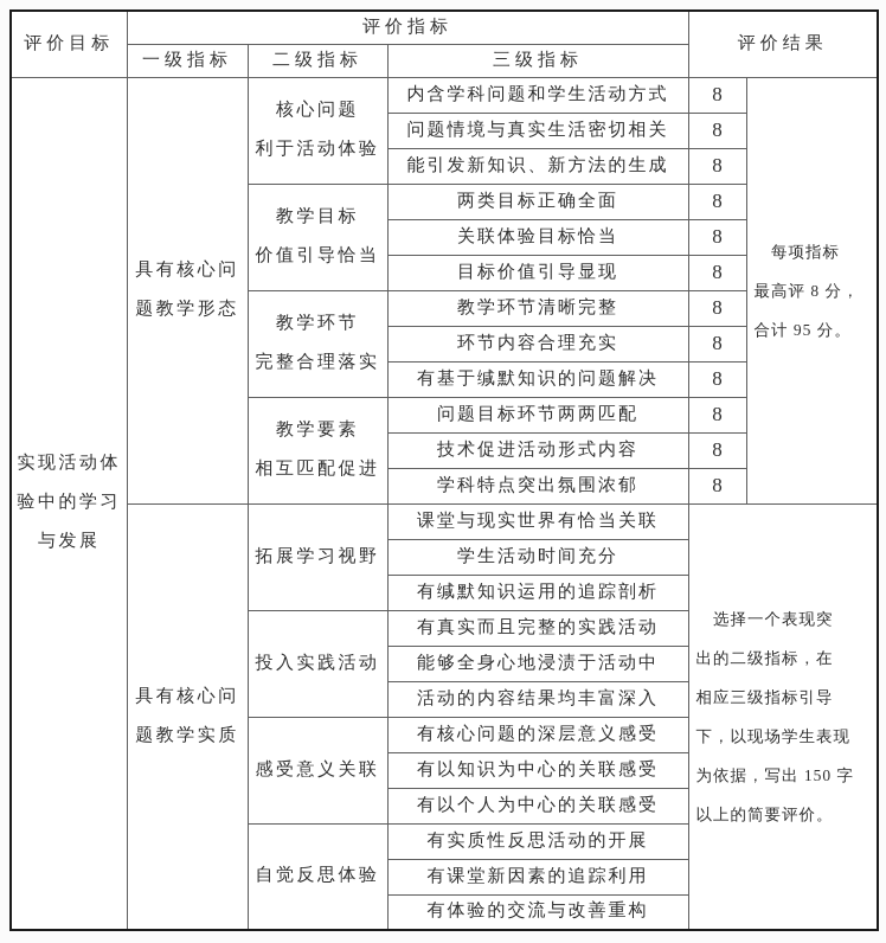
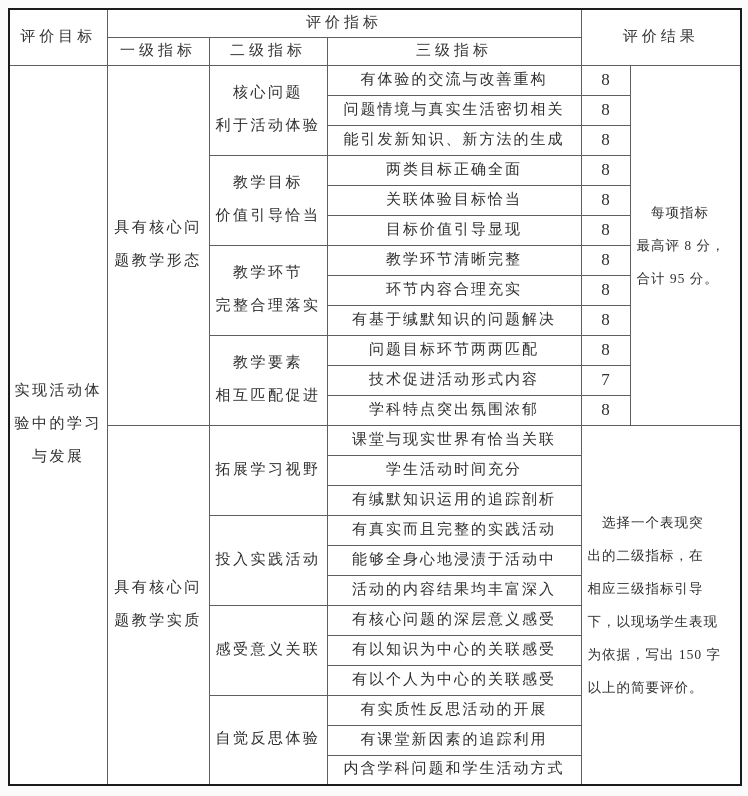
  评价目标	评价指标	评价结果
  一级指标	二级指标	三级指标
- 实现活动体 验中的学习 与发展	具有核心问 题教学形态	核心问题 利于活动体验	内含学科问题和学生活动方式	8	每项指标 最高评 8 分， 合计 95 分。
+ 实现活动体 验中的学习 与发展	具有核心问 题教学形态	核心问题 利于活动体验	有体验的交流与改善重构	8	每项指标 最高评 8 分， 合计 95 分。
  问题情境与真实生活密切相关	8
  能引发新知识、新方法的生成	8
  教学目标 价值引导恰当	两类目标正确全面	8
  关联体验目标恰当	8
  目标价值引导显现	8
  教学环节 完整合理落实	教学环节清晰完整	8
  环节内容合理充实	8
  有基于缄默知识的问题解决	8
  教学要素 相互匹配促进	问题目标环节两两匹配	8
- 技术促进活动形式内容	8
+ 技术促进活动形式内容	7
  学科特点突出氛围浓郁	8
  具有核心问 题教学实质	拓展学习视野	课堂与现实世界有恰当关联	选择一个表现突 出的二级指标，在 相应三级指标引导 下，以现场学生表现 为依据，写出 150 字 以上的简要评价。
  学生活动时间充分
  有缄默知识运用的追踪剖析
  投入实践活动	有真实而且完整的实践活动
  能够全身心地浸渍于活动中
  活动的内容结果均丰富深入
  感受意义关联	有核心问题的深层意义感受
  有以知识为中心的关联感受
  有以个人为中心的关联感受
  自觉反思体验	有实质性反思活动的开展
  有课堂新因素的追踪利用
- 有体验的交流与改善重构
+ 内含学科问题和学生活动方式
